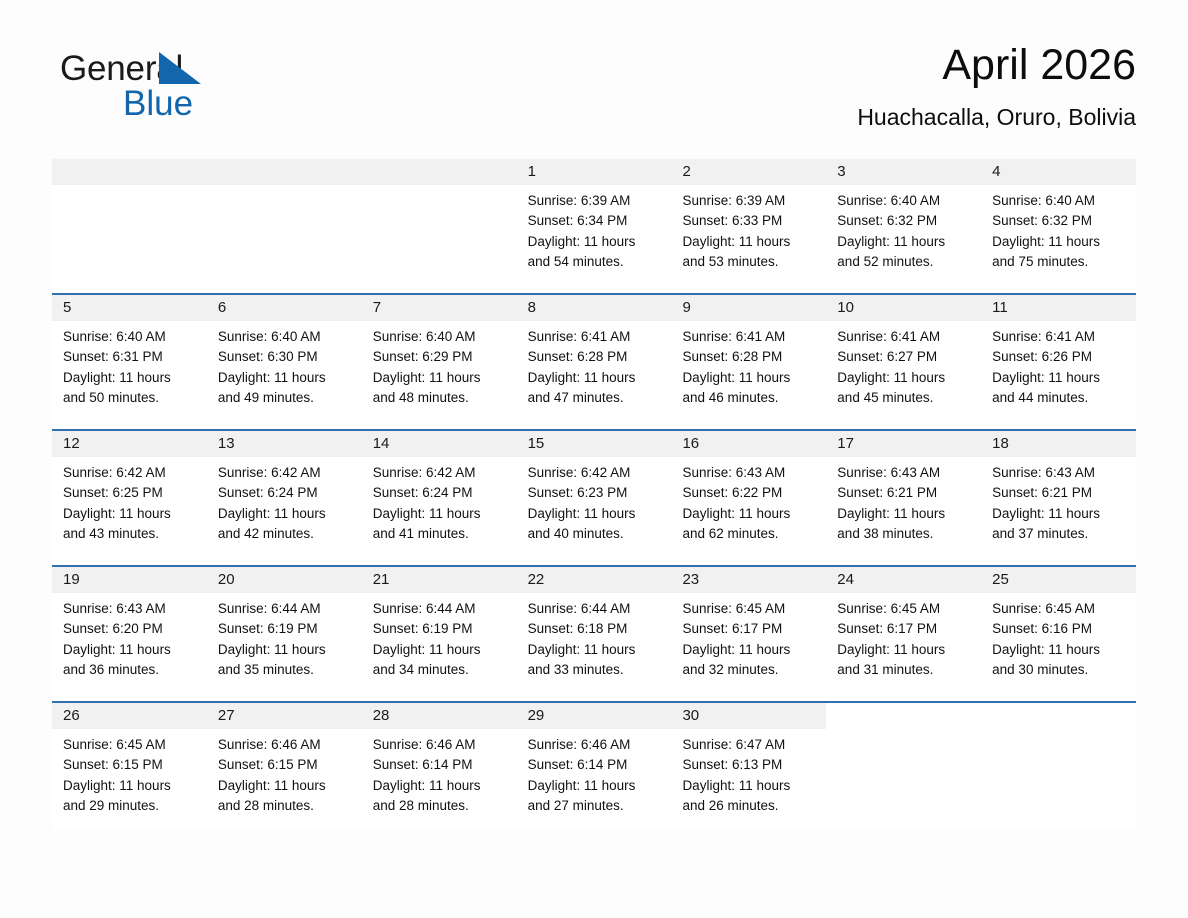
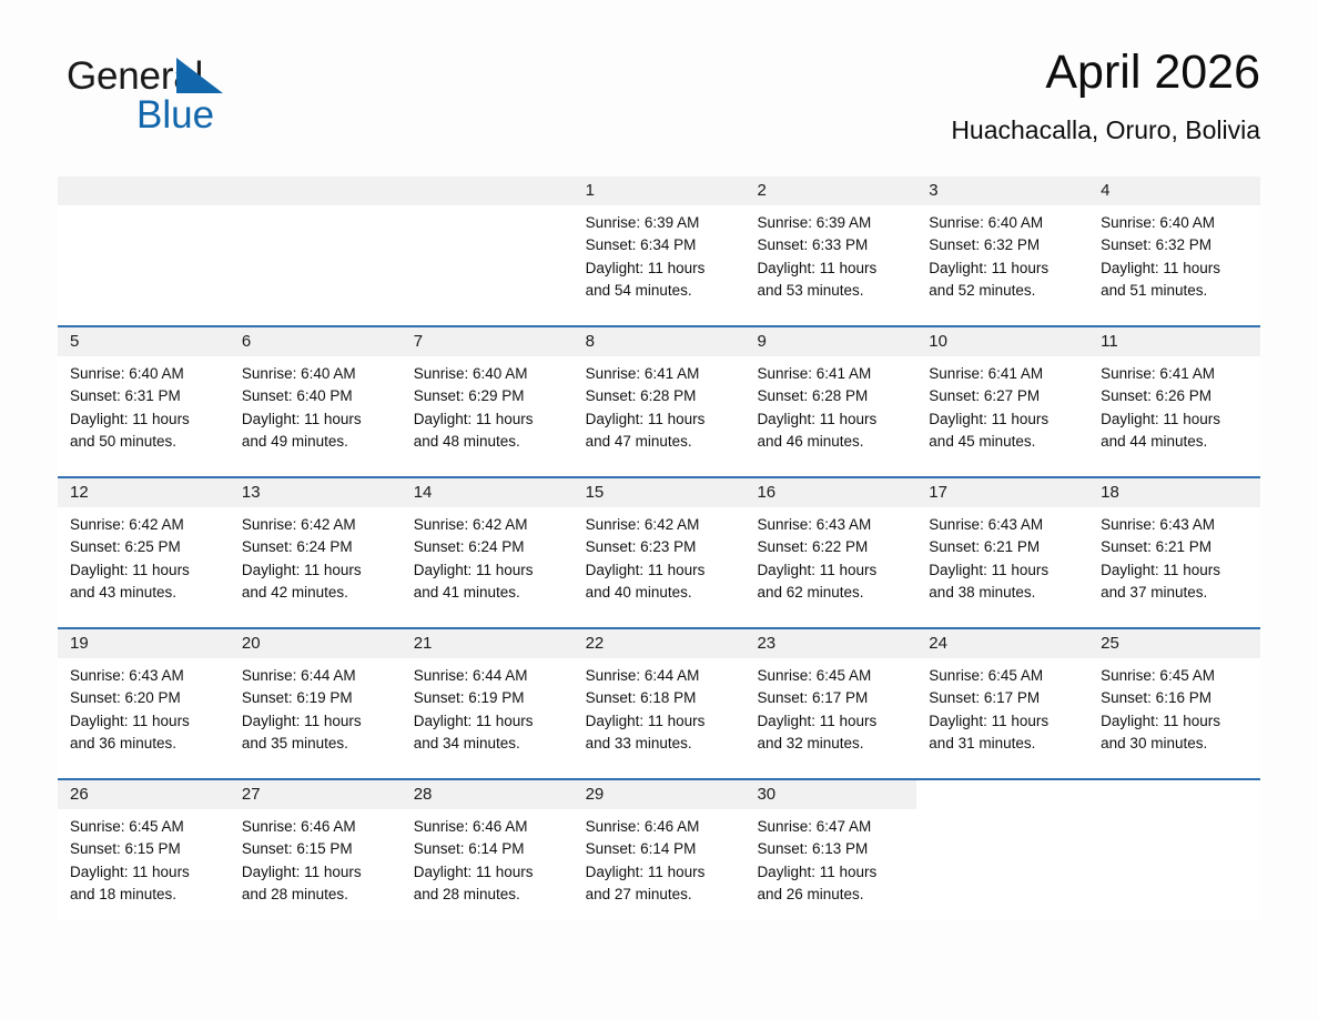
  General
  Blue
  April 2026
  Huachacalla, Oruro, Bolivia
  1
  Sunrise: 6:39 AM
  Sunset: 6:34 PM
  Daylight: 11 hours
  and 54 minutes.
  2
  Sunrise: 6:39 AM
  Sunset: 6:33 PM
  Daylight: 11 hours
  and 53 minutes.
  3
  Sunrise: 6:40 AM
  Sunset: 6:32 PM
  Daylight: 11 hours
  and 52 minutes.
  4
  Sunrise: 6:40 AM
  Sunset: 6:32 PM
  Daylight: 11 hours
- and 75 minutes.
+ and 51 minutes.
  5
  Sunrise: 6:40 AM
  Sunset: 6:31 PM
  Daylight: 11 hours
  and 50 minutes.
  6
  Sunrise: 6:40 AM
- Sunset: 6:30 PM
+ Sunset: 6:40 PM
  Daylight: 11 hours
  and 49 minutes.
  7
  Sunrise: 6:40 AM
  Sunset: 6:29 PM
  Daylight: 11 hours
  and 48 minutes.
  8
  Sunrise: 6:41 AM
  Sunset: 6:28 PM
  Daylight: 11 hours
  and 47 minutes.
  9
  Sunrise: 6:41 AM
  Sunset: 6:28 PM
  Daylight: 11 hours
  and 46 minutes.
  10
  Sunrise: 6:41 AM
  Sunset: 6:27 PM
  Daylight: 11 hours
  and 45 minutes.
  11
  Sunrise: 6:41 AM
  Sunset: 6:26 PM
  Daylight: 11 hours
  and 44 minutes.
  12
  Sunrise: 6:42 AM
  Sunset: 6:25 PM
  Daylight: 11 hours
  and 43 minutes.
  13
  Sunrise: 6:42 AM
  Sunset: 6:24 PM
  Daylight: 11 hours
  and 42 minutes.
  14
  Sunrise: 6:42 AM
  Sunset: 6:24 PM
  Daylight: 11 hours
  and 41 minutes.
  15
  Sunrise: 6:42 AM
  Sunset: 6:23 PM
  Daylight: 11 hours
  and 40 minutes.
  16
  Sunrise: 6:43 AM
  Sunset: 6:22 PM
  Daylight: 11 hours
  and 62 minutes.
  17
  Sunrise: 6:43 AM
  Sunset: 6:21 PM
  Daylight: 11 hours
  and 38 minutes.
  18
  Sunrise: 6:43 AM
  Sunset: 6:21 PM
  Daylight: 11 hours
  and 37 minutes.
  19
  Sunrise: 6:43 AM
  Sunset: 6:20 PM
  Daylight: 11 hours
  and 36 minutes.
  20
  Sunrise: 6:44 AM
  Sunset: 6:19 PM
  Daylight: 11 hours
  and 35 minutes.
  21
  Sunrise: 6:44 AM
  Sunset: 6:19 PM
  Daylight: 11 hours
  and 34 minutes.
  22
  Sunrise: 6:44 AM
  Sunset: 6:18 PM
  Daylight: 11 hours
  and 33 minutes.
  23
  Sunrise: 6:45 AM
  Sunset: 6:17 PM
  Daylight: 11 hours
  and 32 minutes.
  24
  Sunrise: 6:45 AM
  Sunset: 6:17 PM
  Daylight: 11 hours
  and 31 minutes.
  25
  Sunrise: 6:45 AM
  Sunset: 6:16 PM
  Daylight: 11 hours
  and 30 minutes.
  26
  Sunrise: 6:45 AM
  Sunset: 6:15 PM
  Daylight: 11 hours
- and 29 minutes.
+ and 18 minutes.
  27
  Sunrise: 6:46 AM
  Sunset: 6:15 PM
  Daylight: 11 hours
  and 28 minutes.
  28
  Sunrise: 6:46 AM
  Sunset: 6:14 PM
  Daylight: 11 hours
  and 28 minutes.
  29
  Sunrise: 6:46 AM
  Sunset: 6:14 PM
  Daylight: 11 hours
  and 27 minutes.
  30
  Sunrise: 6:47 AM
  Sunset: 6:13 PM
  Daylight: 11 hours
  and 26 minutes.
